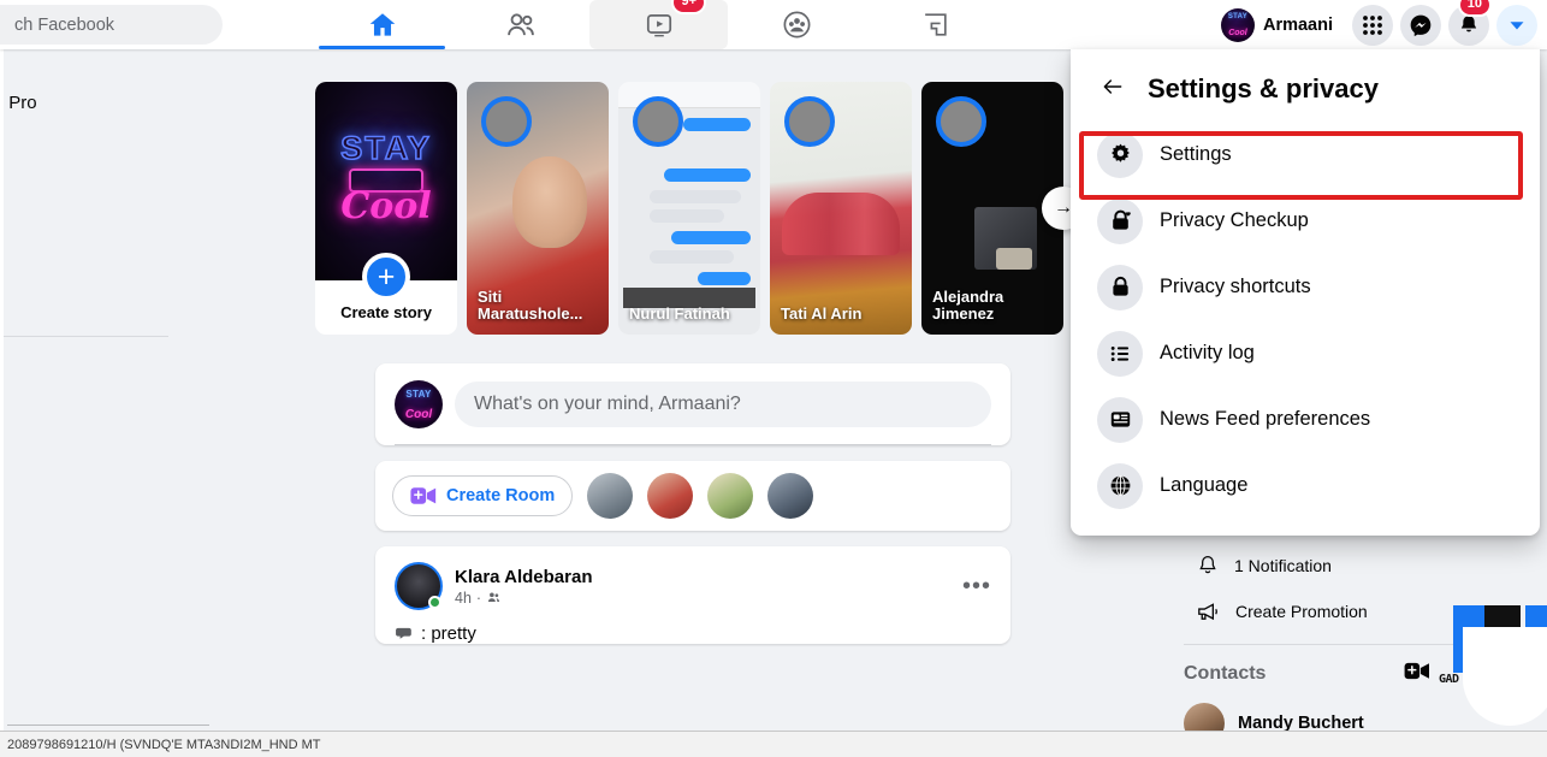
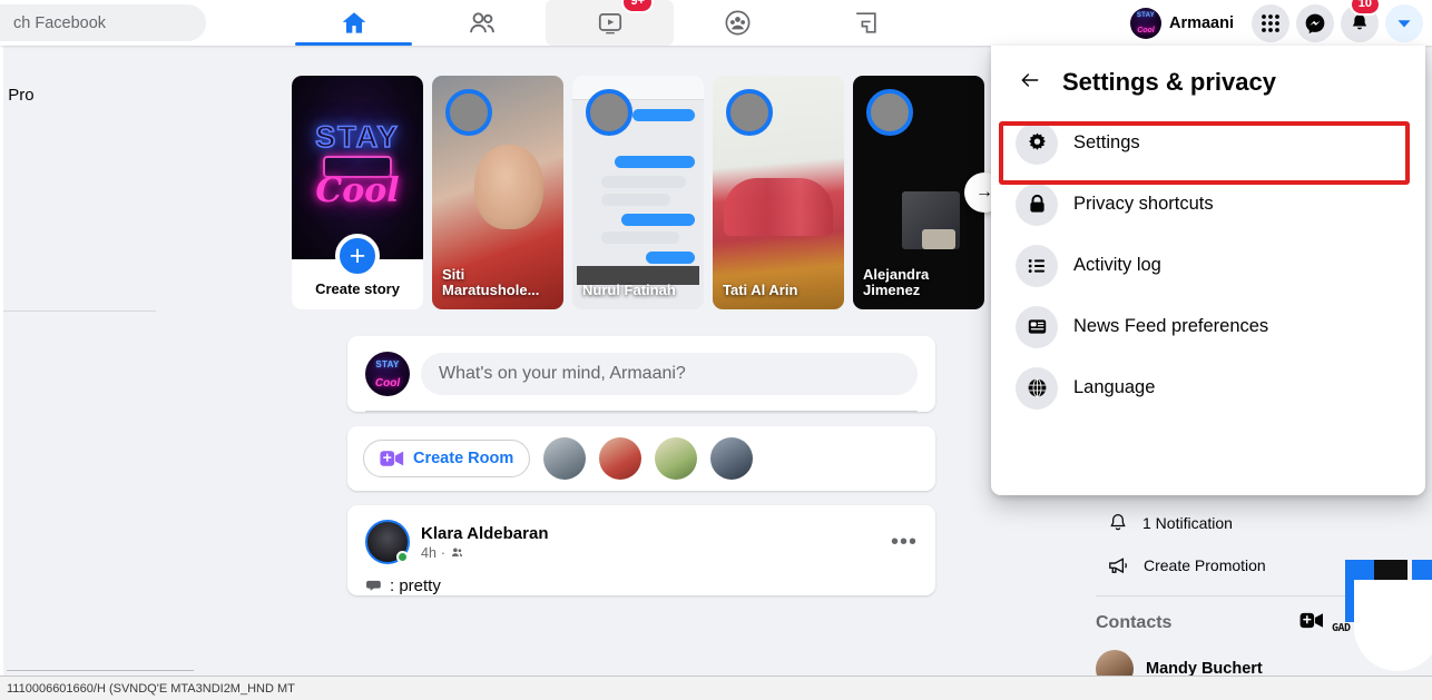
  ch Facebook
  9+
  Armaani
  10
  STAY
  Cool
  +
  Create story
  Siti Maratushole...
  Nurul Fatinah
  Tati Al Arin
  Alejandra Jimenez
  →
  What's on your mind, Armaani?
  Create Room
  Klara Aldebaran
  4h
  ·
  •••
  : pretty
  1 Notification
  Create Promotion
  Contacts
  Mandy Buchert
  GAD
  Settings & privacy
  Settings
- Privacy Checkup
  Privacy shortcuts
  Activity log
  News Feed preferences
  Language
- 2089798691210/H (SVNDQ'E MTA3NDI2M_HND MT
+ 1110006601660/H (SVNDQ'E MTA3NDI2M_HND MT
